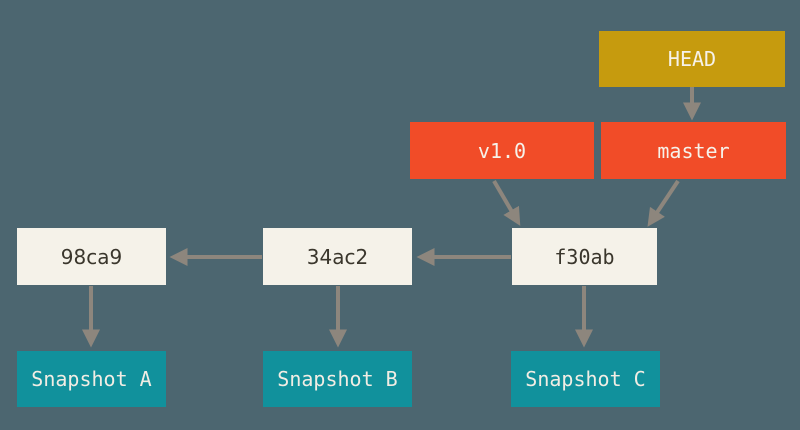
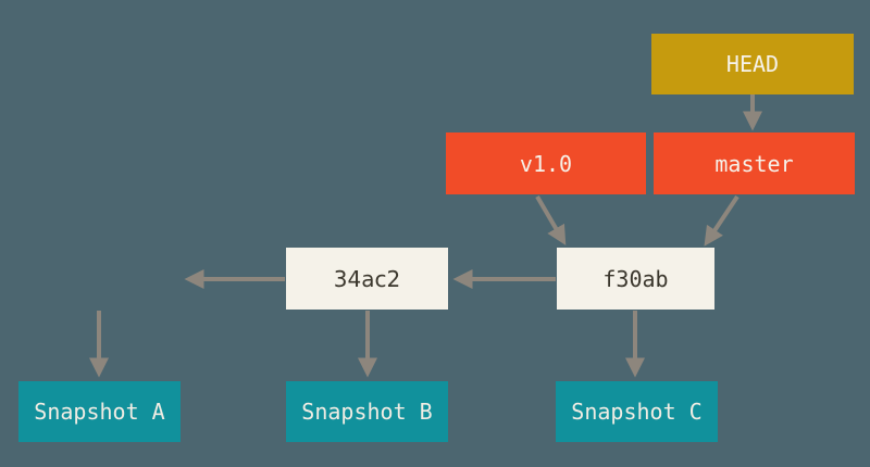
  HEAD
  v1.0
  master
  f30ab
  34ac2
- 98ca9
  Snapshot A
  Snapshot B
  Snapshot C
